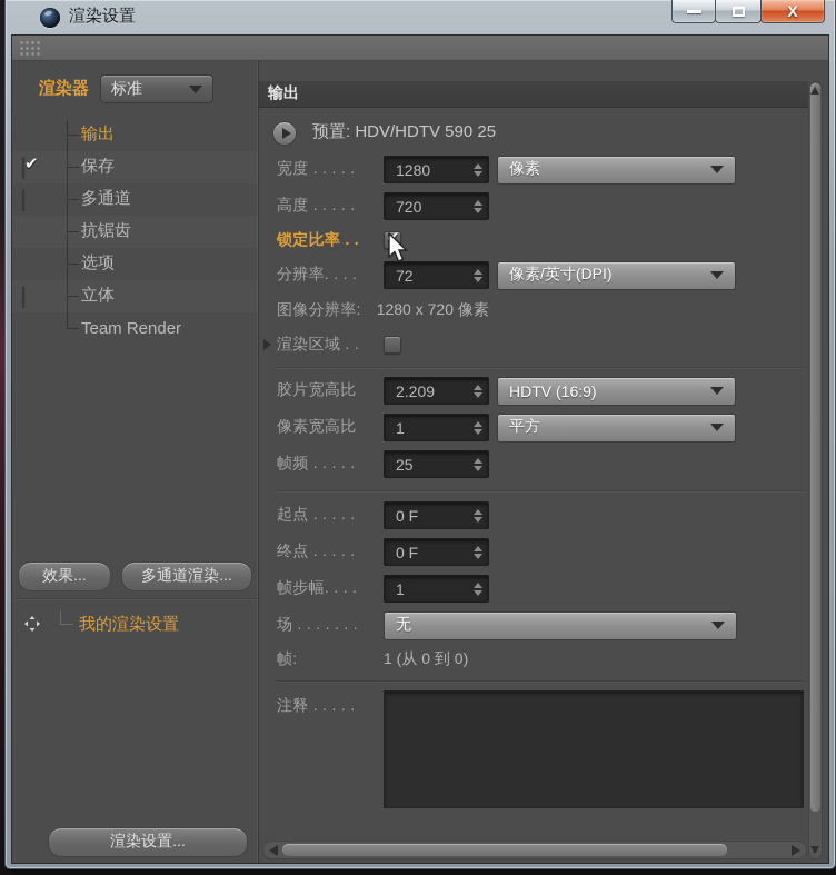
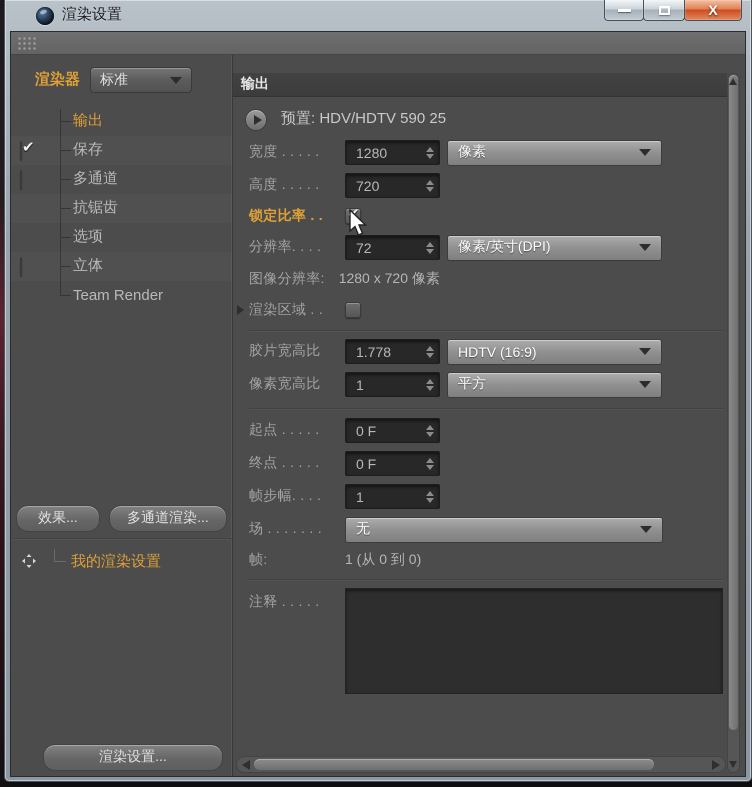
  渲染设置
  X
  渲染器
  标准
  输出
  保存
  多通道
  抗锯齿
  选项
  立体
  Team Render
  效果...
  多通道渲染...
  我的渲染设置
  渲染设置...
  输出
  预置: HDV/HDTV 590 25
  宽度 . . . . .
  1280
  像素
  高度 . . . . .
  720
  锁定比率 . .
  分辨率. . . .
  72
  像素/英寸(DPI)
  图像分辨率:
  1280 x 720 像素
  渲染区域 . .
  胶片宽高比
- 2.209
+ 1.778
  HDTV (16:9)
  像素宽高比
  1
  平方
- 帧频 . . . . .
- 25
  起点 . . . . .
  0 F
  终点 . . . . .
  0 F
  帧步幅. . . .
  1
  场 . . . . . . .
  无
  帧:
  1 (从 0 到 0)
  注释 . . . . .
